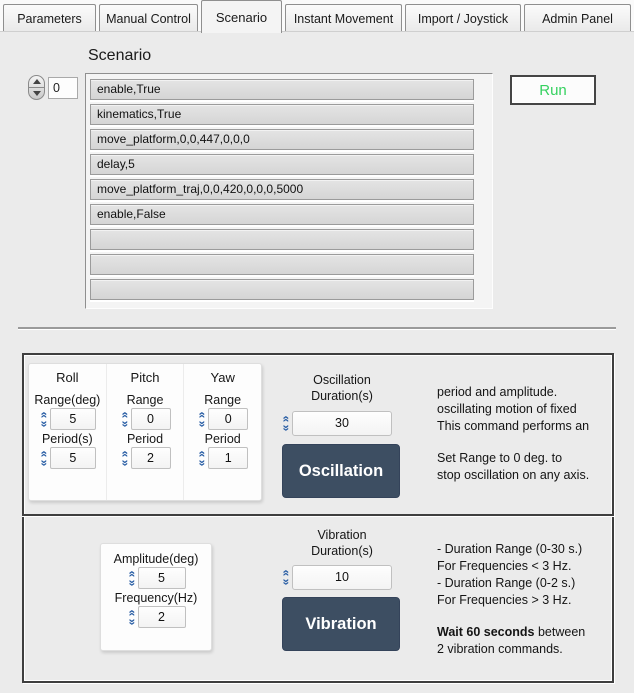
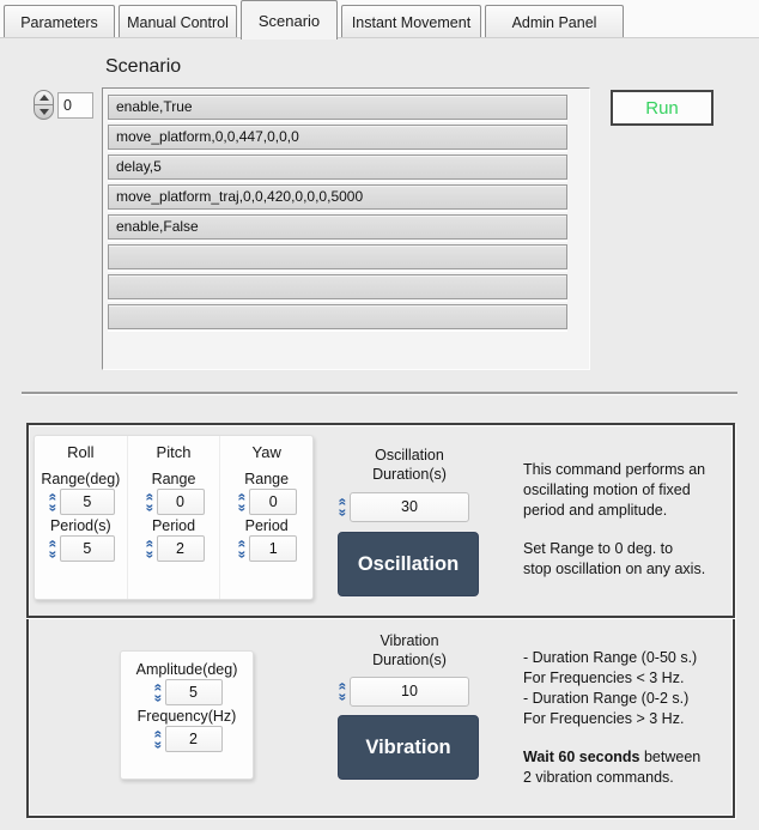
  Parameters
  Manual Control
  Scenario
  Instant Movement
- Import / Joystick
  Admin Panel
  Scenario
  0
  enable,True
- kinematics,True
  move_platform,0,0,447,0,0,0
  delay,5
  move_platform_traj,0,0,420,0,0,0,5000
  enable,False
  Run
  Roll
  Range(deg)
  5
  Period(s)
  5
  Pitch
  Range
  0
  Period
  2
  Yaw
  Range
  0
  Period
  1
  Oscillation
  Duration(s)
  30
  Oscillation
- period and amplitude.
+ This command performs an
  oscillating motion of fixed
- This command performs an
+ period and amplitude.
  Set Range to 0 deg. to
  stop oscillation on any axis.
  Amplitude(deg)
  5
  Frequency(Hz)
  2
  Vibration
  Duration(s)
  10
  Vibration
- - Duration Range (0-30 s.)
+ - Duration Range (0-50 s.)
  For Frequencies < 3 Hz.
  - Duration Range (0-2 s.)
  For Frequencies > 3 Hz.
  Wait 60 seconds between
  2 vibration commands.
